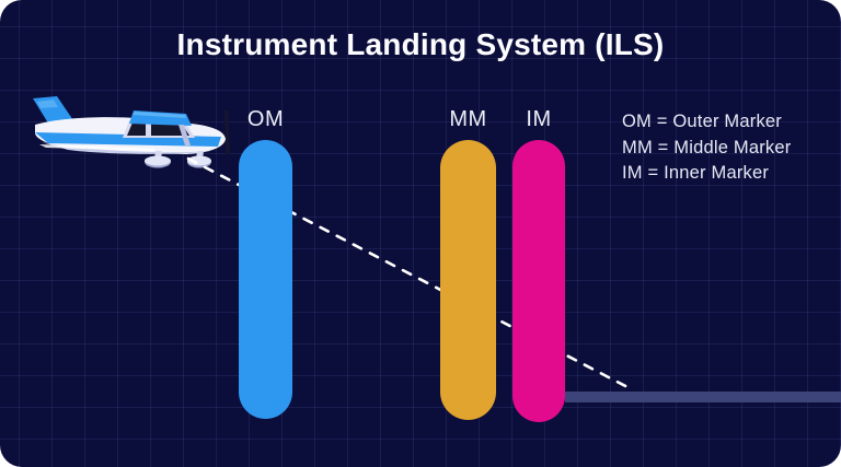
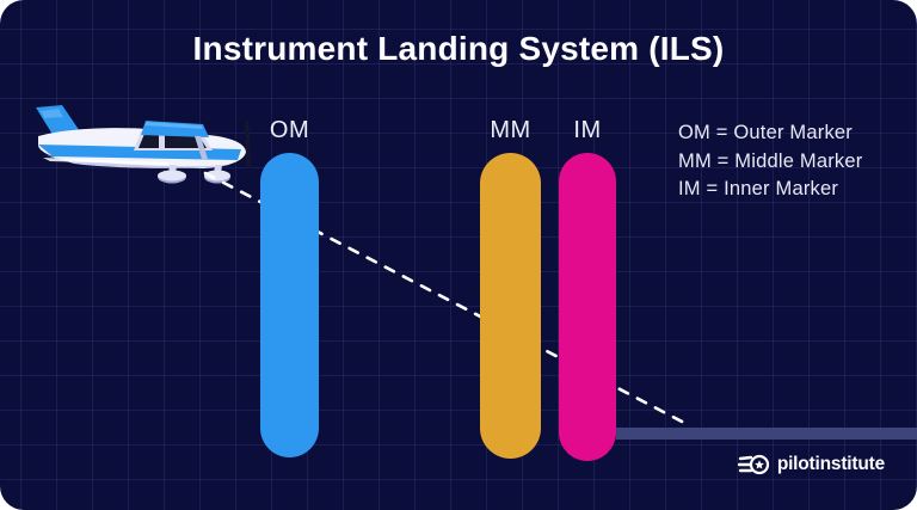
  Instrument Landing System (ILS)
  OM
  MM
  IM
  OM = Outer Marker
  MM = Middle Marker
  IM = Inner Marker
+ pilotinstitute
